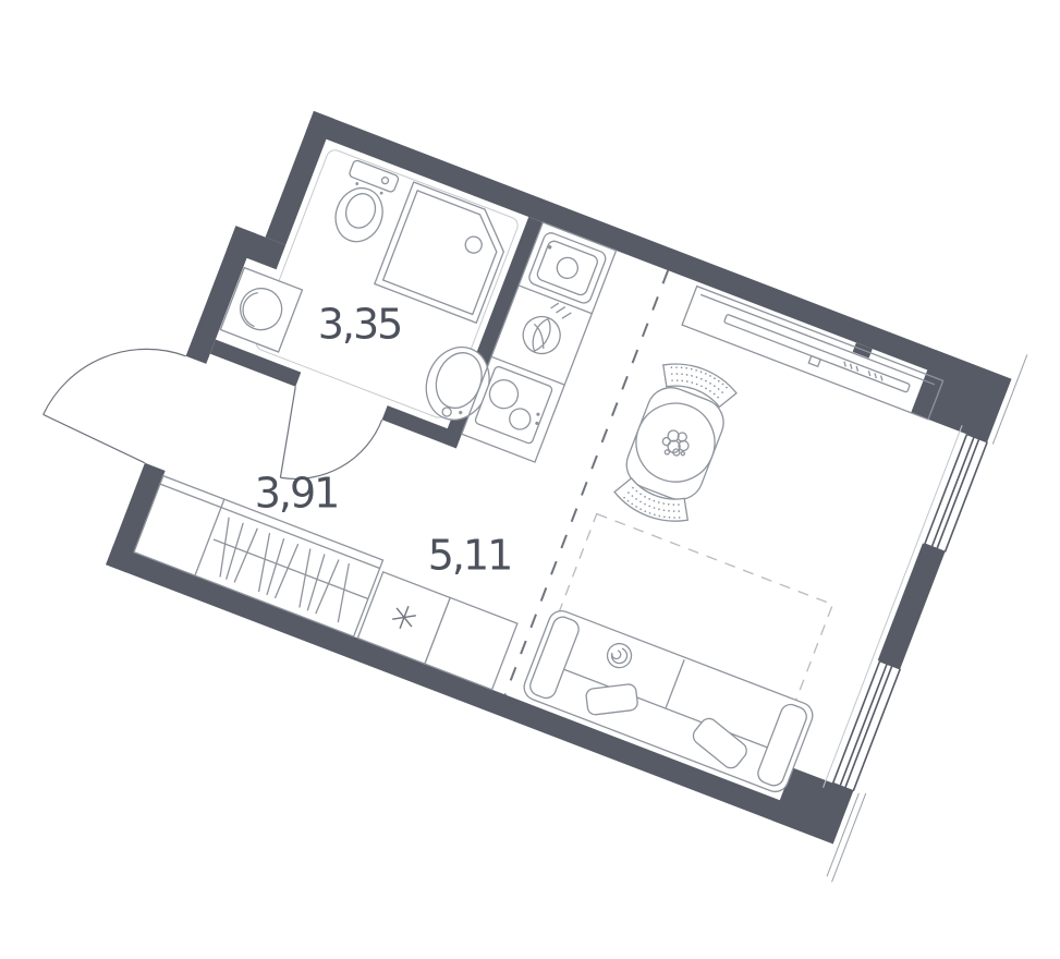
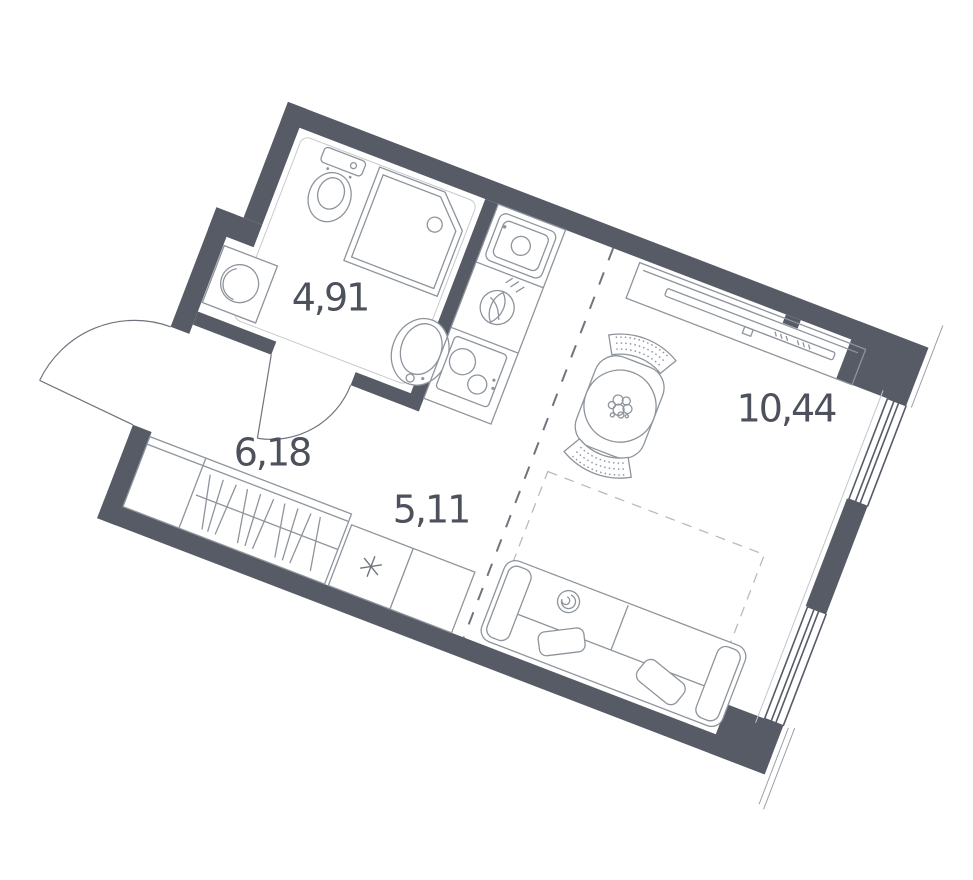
- 3,35
+ 4,91
- 3,91
+ 6,18
  5,11
+ 10,44
